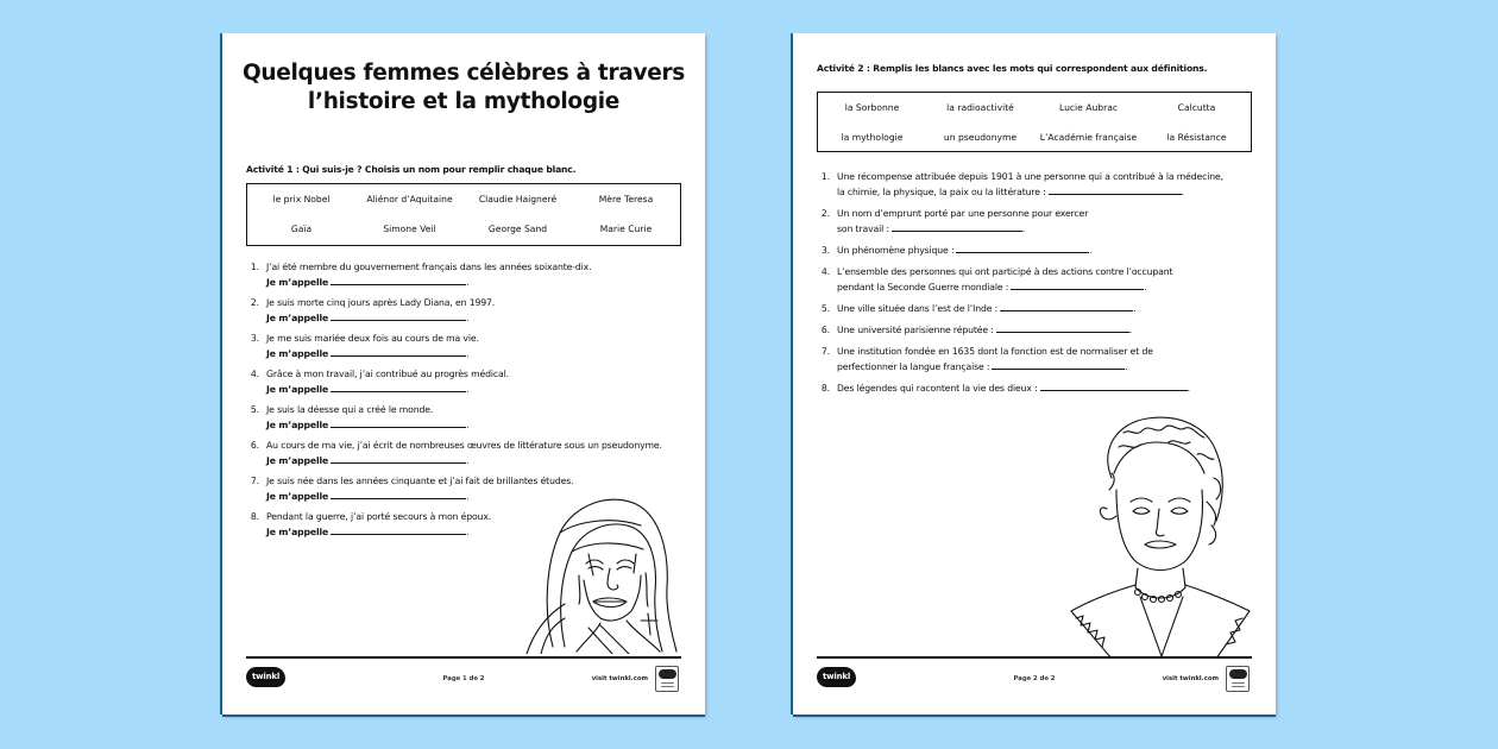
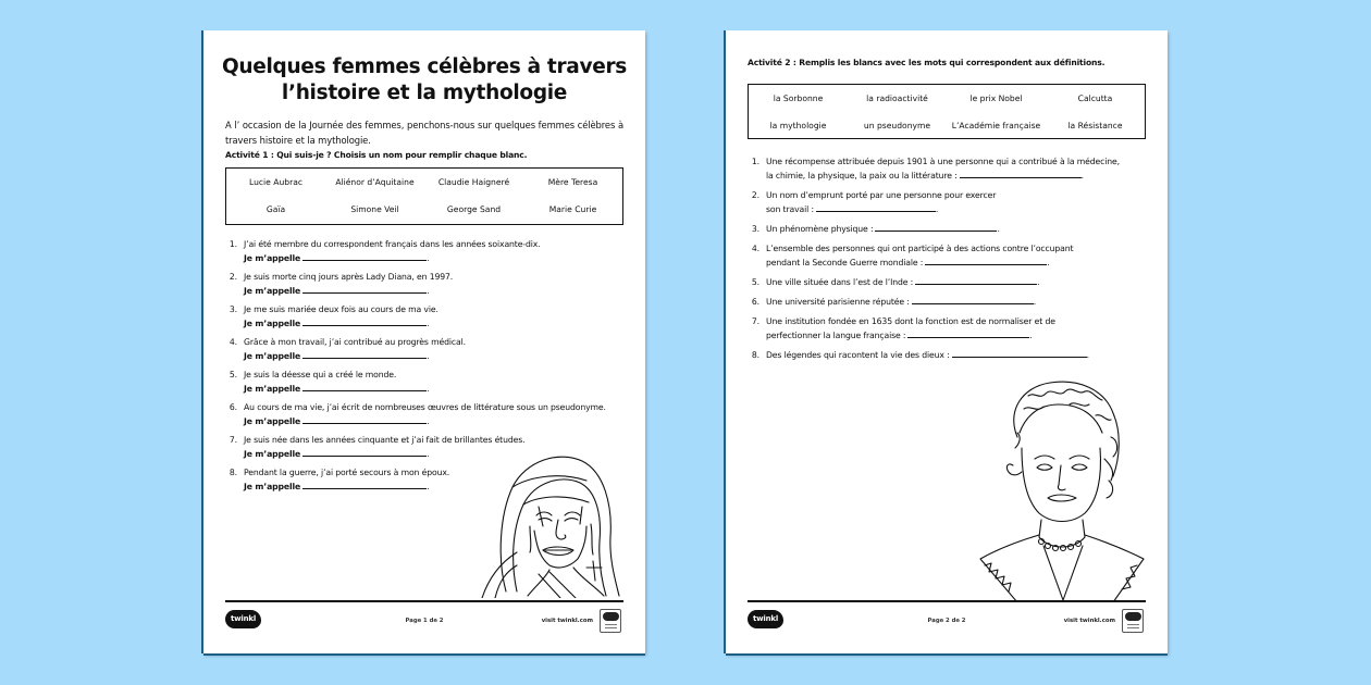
  Quelques femmes célèbres à travers
  l’histoire et la mythologie
+ A l’ occasion de la Journée des femmes, penchons-nous sur quelques femmes célèbres à travers histoire et la mythologie.
  Activité 1 : Qui suis-je ? Choisis un nom pour remplir chaque blanc.
- le prix Nobel
+ Lucie Aubrac
  Aliénor d’Aquitaine
  Claudie Haigneré
  Mère Teresa
  Gaïa
  Simone Veil
  George Sand
  Marie Curie
  1.
- J’ai été membre du gouvernement français dans les années soixante-dix.
+ J’ai été membre du correspondent français dans les années soixante-dix.
  Je m’appelle .
  2.
  Je suis morte cinq jours après Lady Diana, en 1997.
  Je m’appelle .
  3.
  Je me suis mariée deux fois au cours de ma vie.
  Je m’appelle .
  4.
  Grâce à mon travail, j’ai contribué au progrès médical.
  Je m’appelle .
  5.
  Je suis la déesse qui a créé le monde.
  Je m’appelle .
  6.
  Au cours de ma vie, j’ai écrit de nombreuses œuvres de littérature sous un pseudonyme.
  Je m’appelle .
  7.
  Je suis née dans les années cinquante et j’ai fait de brillantes études.
  Je m’appelle .
  8.
  Pendant la guerre, j’ai porté secours à mon époux.
  Je m’appelle .
  twinkl
  Activité 2 : Remplis les blancs avec les mots qui correspondent aux définitions.
  la Sorbonne
  la radioactivité
- Lucie Aubrac
+ le prix Nobel
  Calcutta
  la mythologie
  un pseudonyme
  L’Académie française
  la Résistance
  1.
  Une récompense attribuée depuis 1901 à une personne qui a contribué à la médecine,
  la chimie, la physique, la paix ou la littérature : .
  2.
  Un nom d’emprunt porté par une personne pour exercer
  son travail : .
  3.
  Un phénomène physique : .
  4.
  L’ensemble des personnes qui ont participé à des actions contre l’occupant
  pendant la Seconde Guerre mondiale : .
  5.
  Une ville située dans l’est de l’Inde : .
  6.
  Une université parisienne réputée : .
  7.
  Une institution fondée en 1635 dont la fonction est de normaliser et de
  perfectionner la langue française : .
  8.
  Des légendes qui racontent la vie des dieux : .
  twinkl
